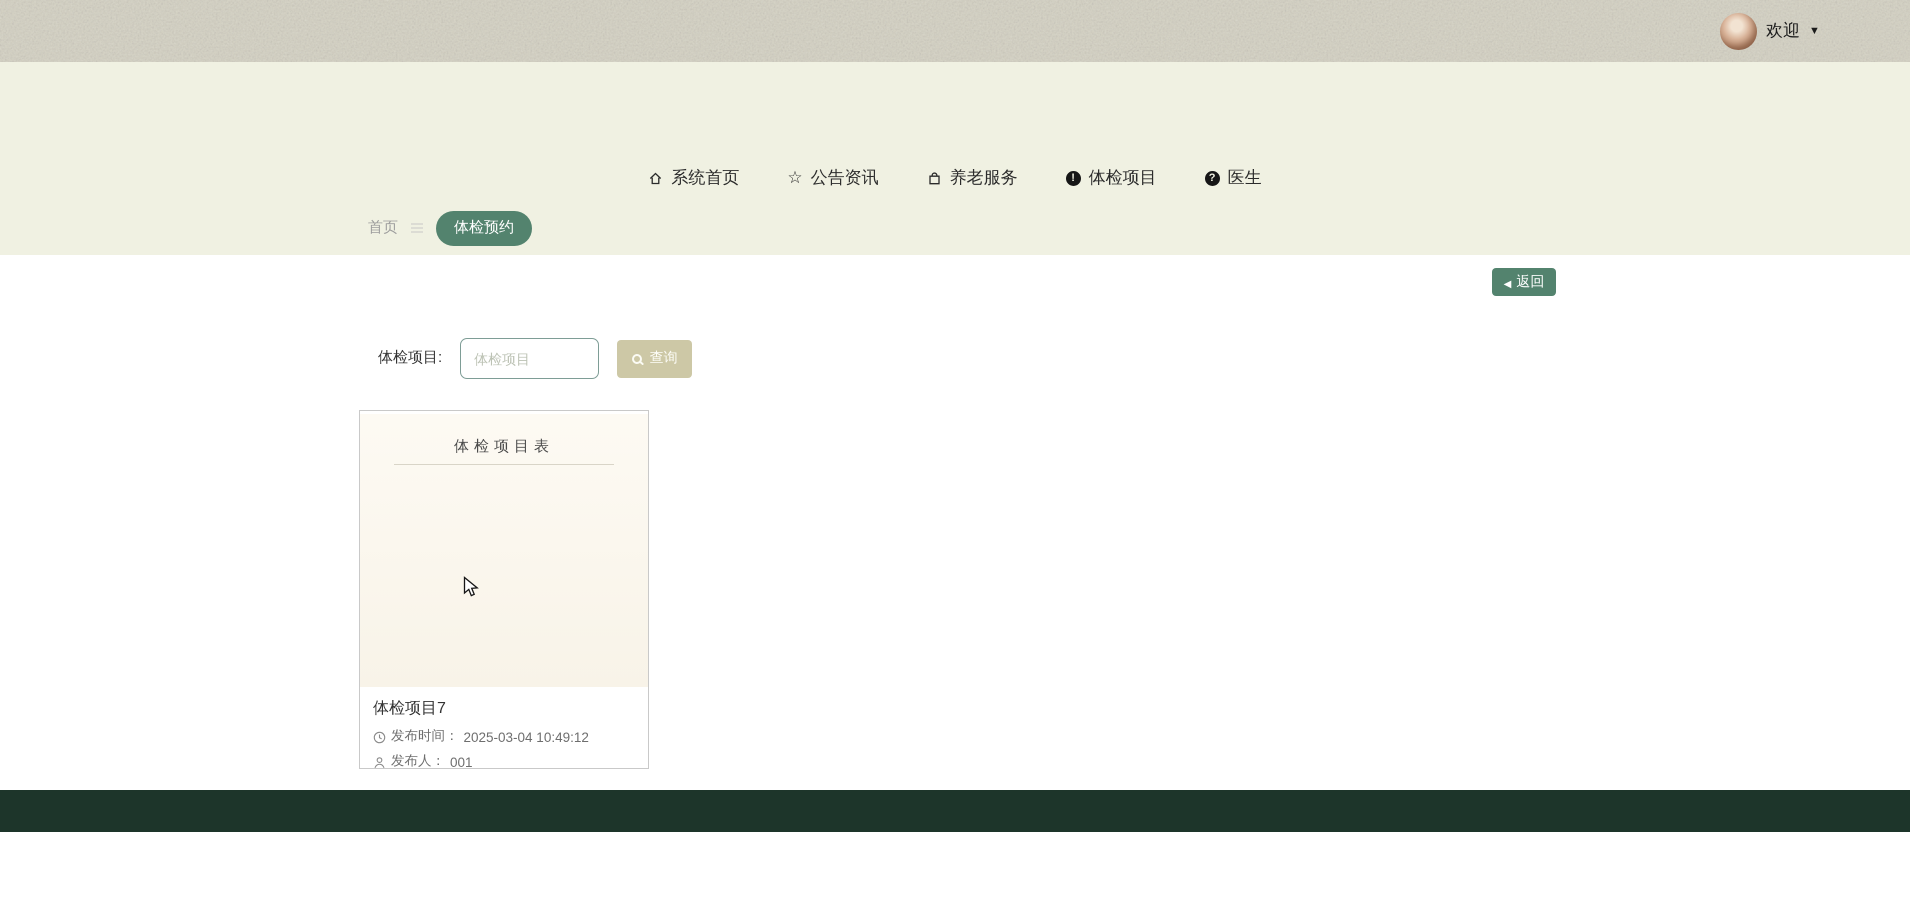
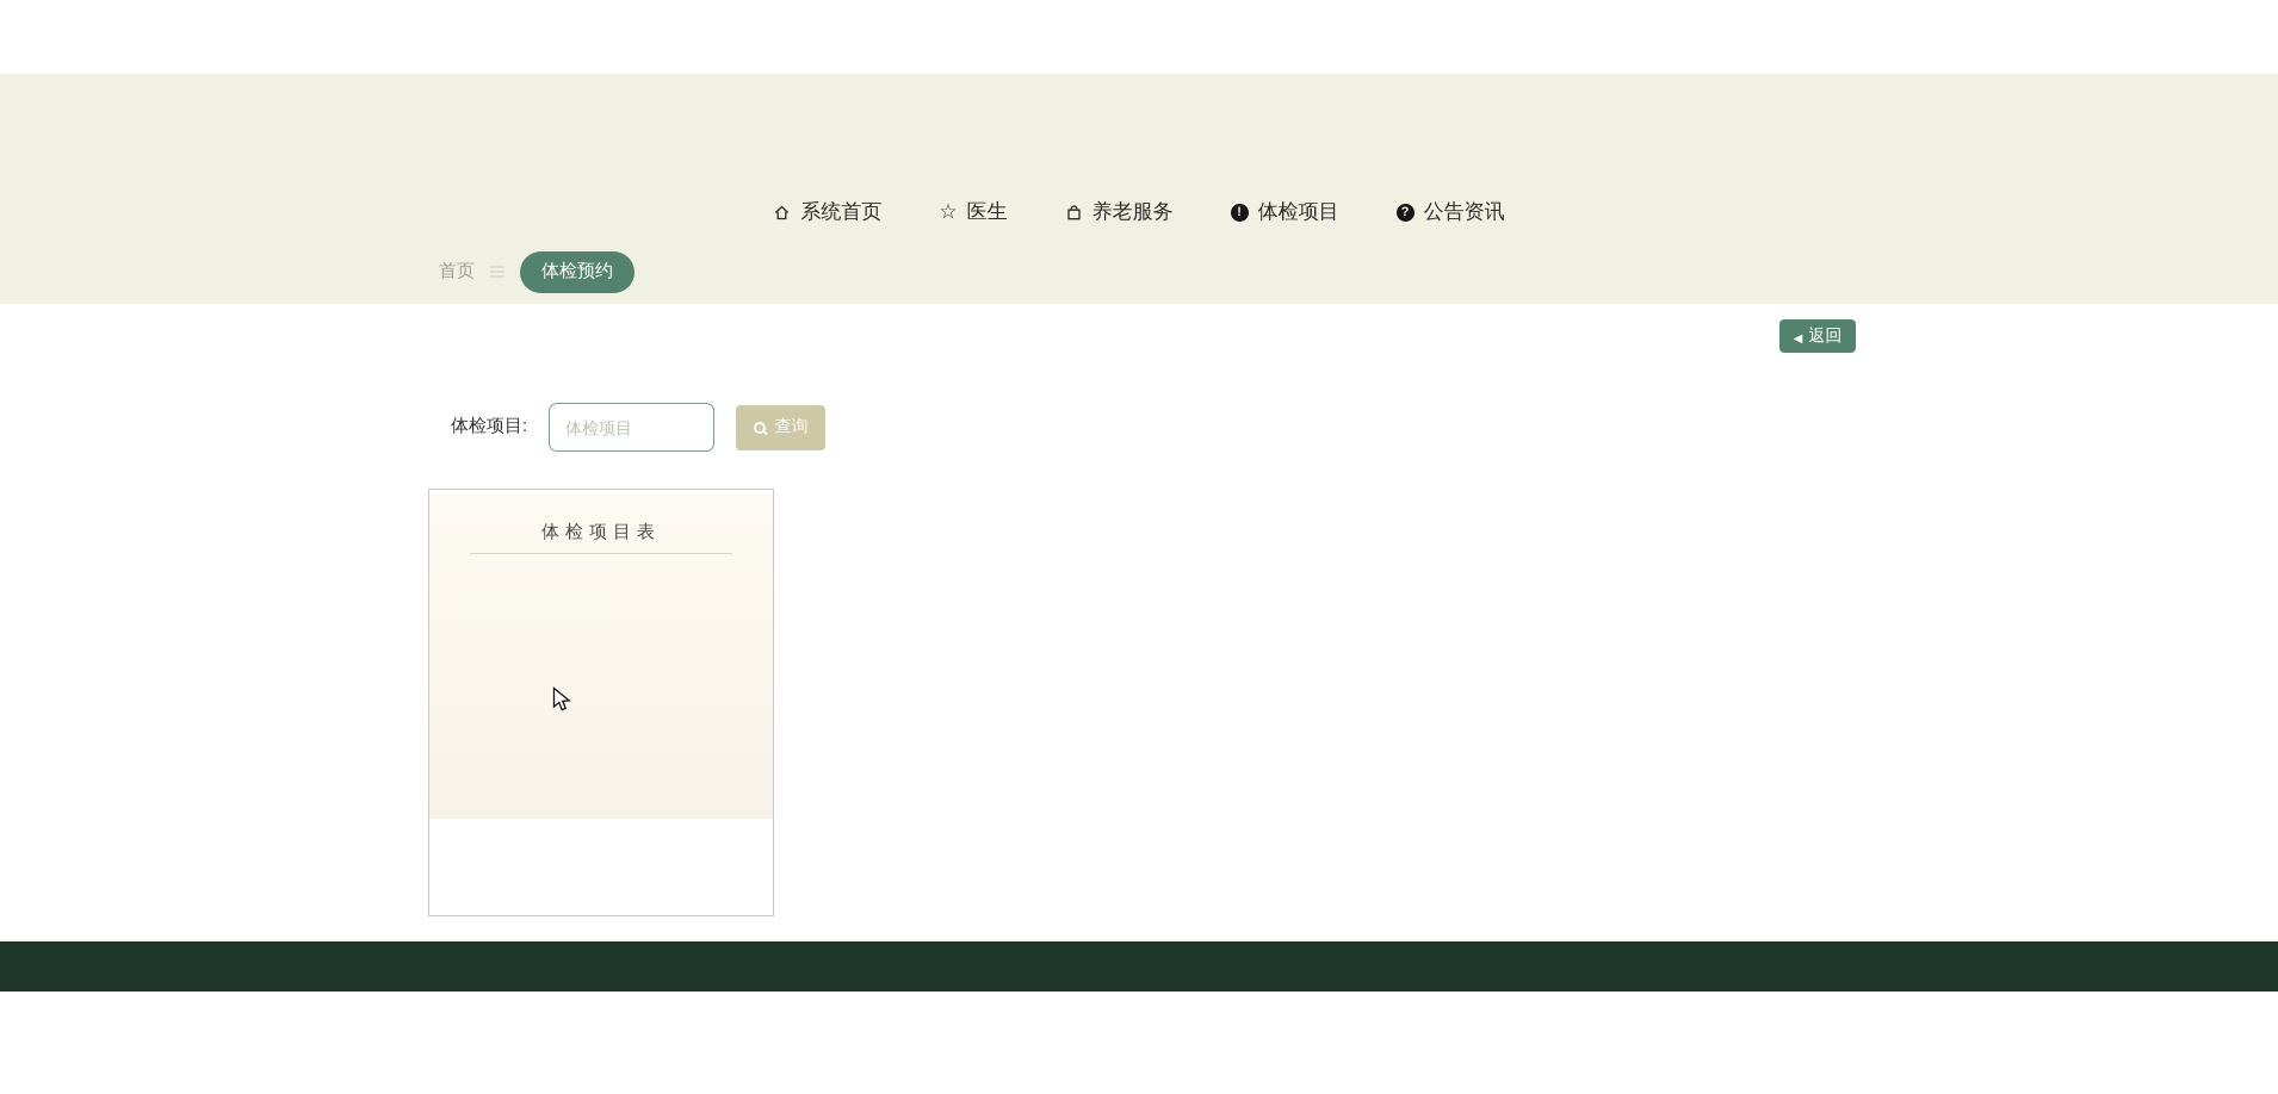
- 欢迎
  系统首页
- 公告资讯
+ 医生
  养老服务
  体检项目
- 医生
+ 公告资讯
  首页
  体检预约
  返回
  体检项目:
  体检项目
  查询
  体检项目表
- 体检项目7
- 发布时间：
- 2025-03-04 10:49:12
- 发布人：
- 001
